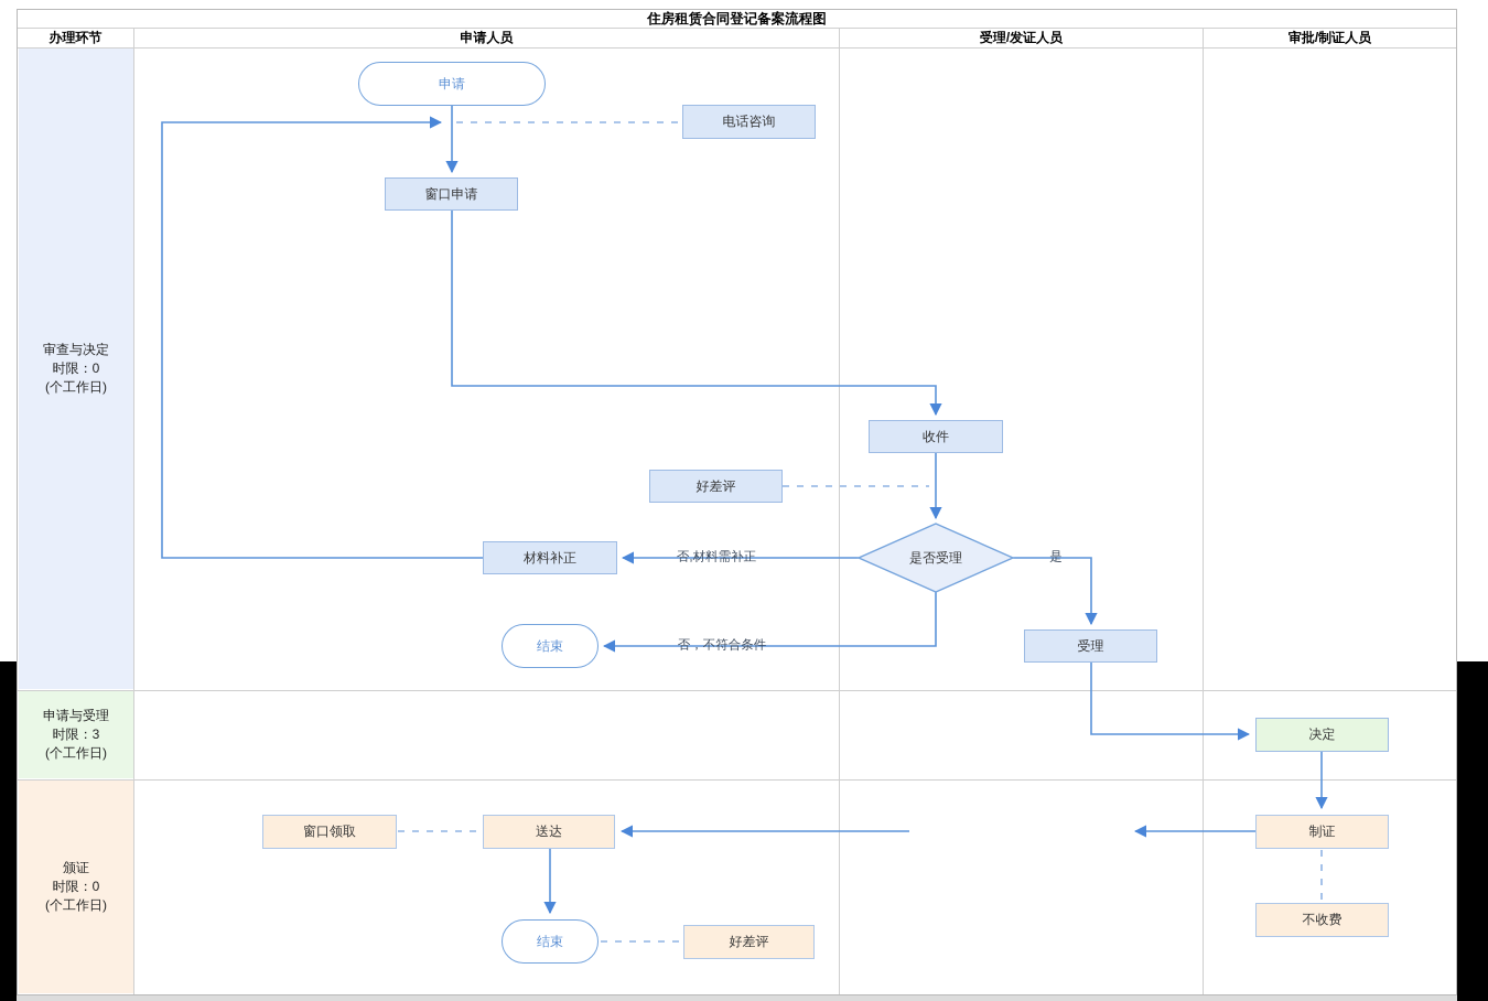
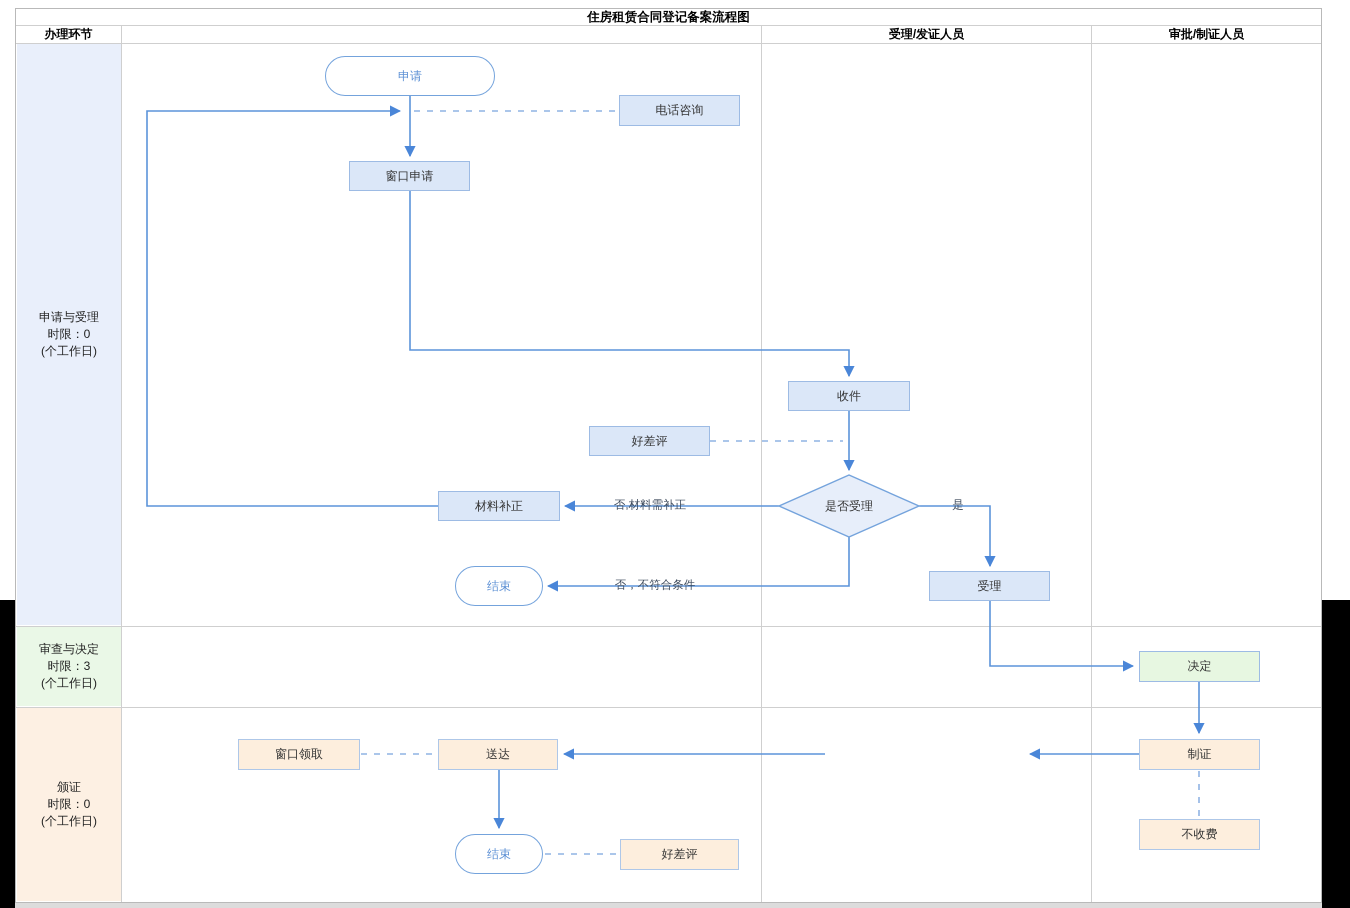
  住房租赁合同登记备案流程图
  办理环节
- 申请人员
  受理/发证人员
  审批/制证人员
- 审查与决定
+ 申请与受理
  时限：0
  (个工作日)
- 申请与受理
+ 审查与决定
  时限：3
  (个工作日)
  颁证
  时限：0
  (个工作日)
  申请
  电话咨询
  窗口申请
  收件
  好差评
  是否受理
  材料补正
  结束
  受理
  决定
  制证
  送达
  窗口领取
  结束
  好差评
  不收费
  否,材料需补正
  否，不符合条件
  是
